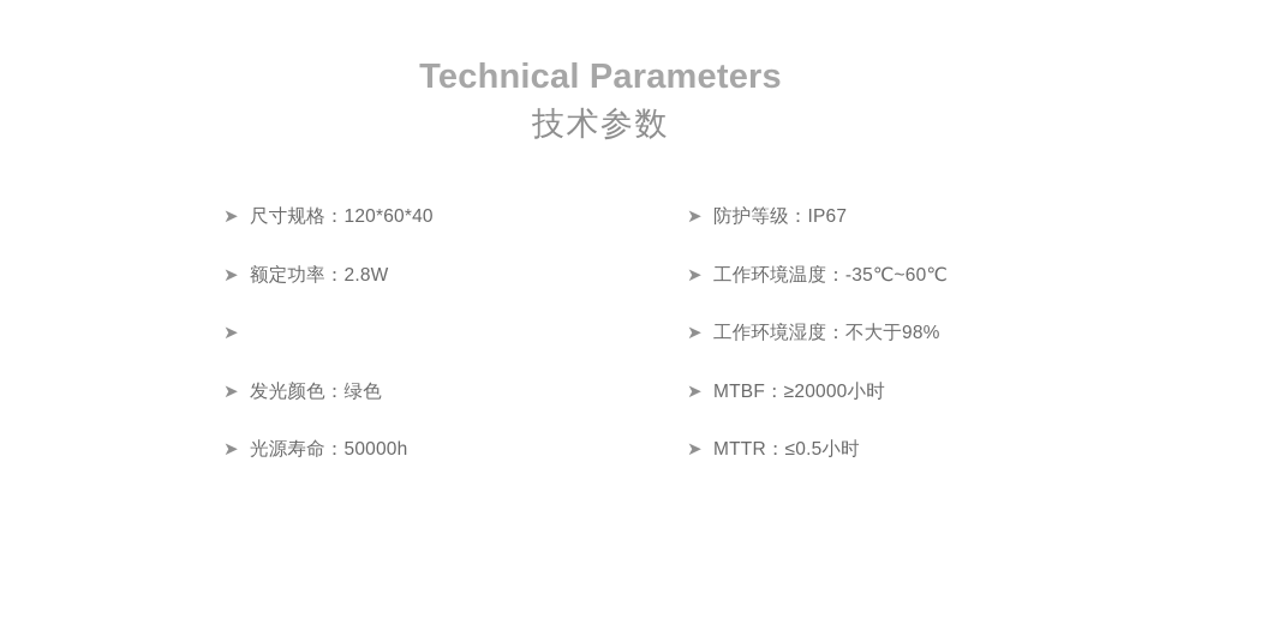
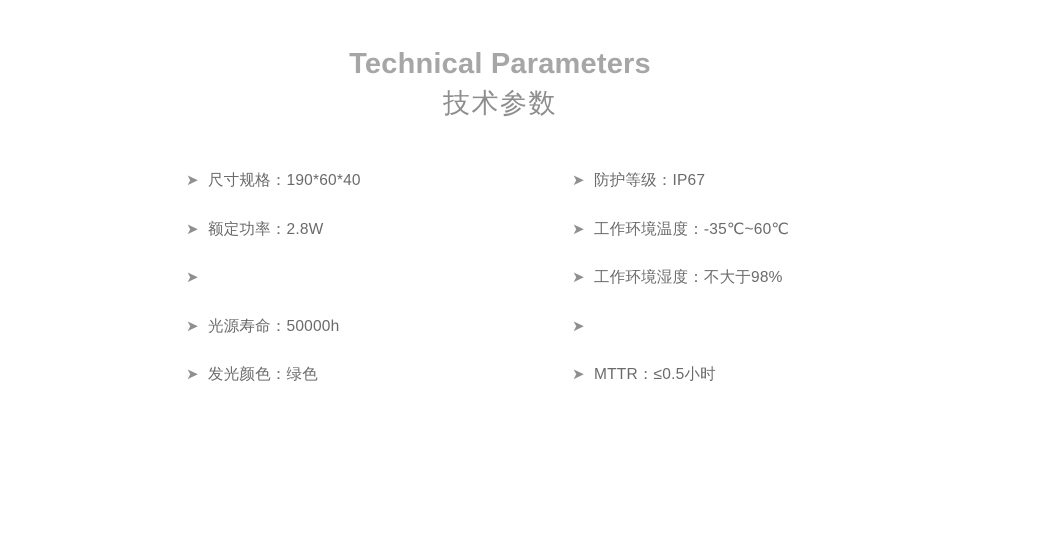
  Technical Parameters
  技术参数
  ➤
- 尺寸规格：120*60*40
+ 尺寸规格：190*60*40
  ➤
  额定功率：2.8W
  ➤
  ➤
- 发光颜色：绿色
+ 光源寿命：50000h
  ➤
- 光源寿命：50000h
+ 发光颜色：绿色
  ➤
  防护等级：IP67
  ➤
  工作环境温度：-35℃~60℃
  ➤
  工作环境湿度：不大于98%
  ➤
- MTBF：≥20000小时
  ➤
  MTTR：≤0.5小时
